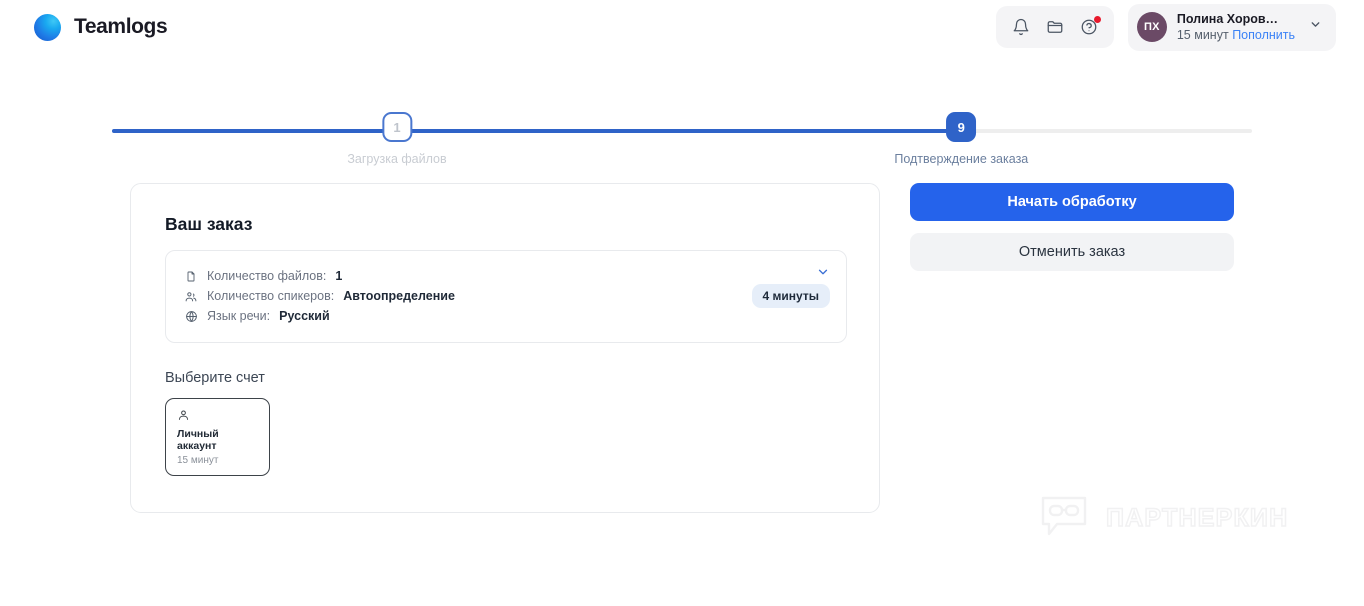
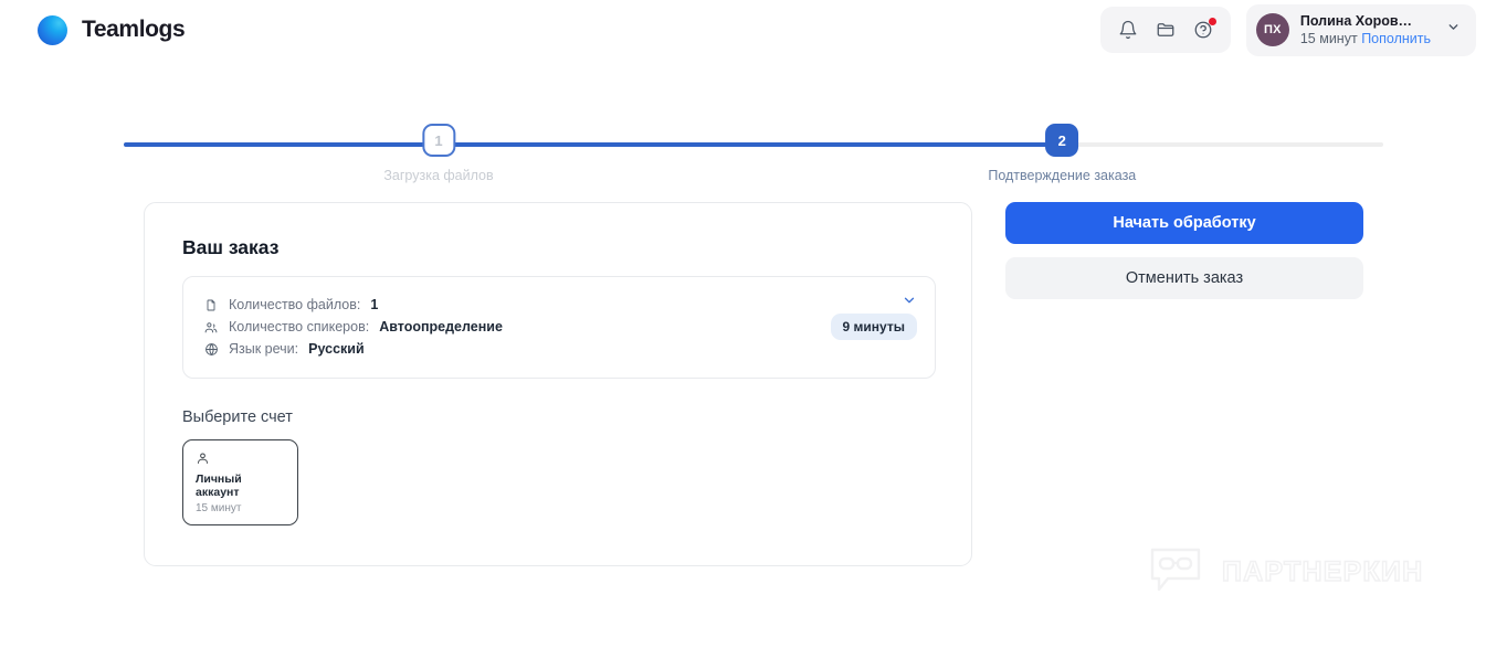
  Teamlogs
  ПХ
  Полина Хоров…
  15 минут Пополнить
  1
  Загрузка файлов
- 9
+ 2
  Подтверждение заказа
  Ваш заказ
  Количество файлов:
  1
  Количество спикеров:
  Автоопределение
  Язык речи:
  Русский
- 4 минуты
+ 9 минуты
  Выберите счет
  Личный аккаунт
  15 минут
  Начать обработку
  Отменить заказ
